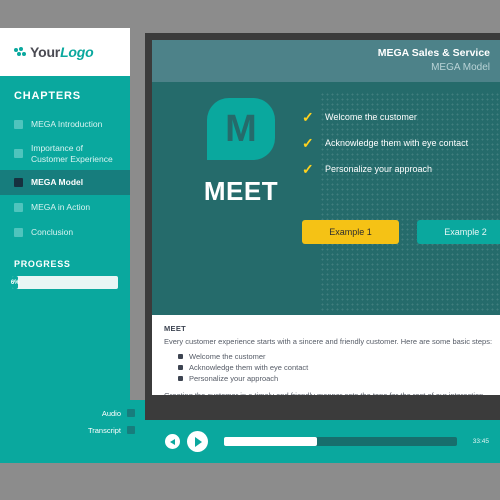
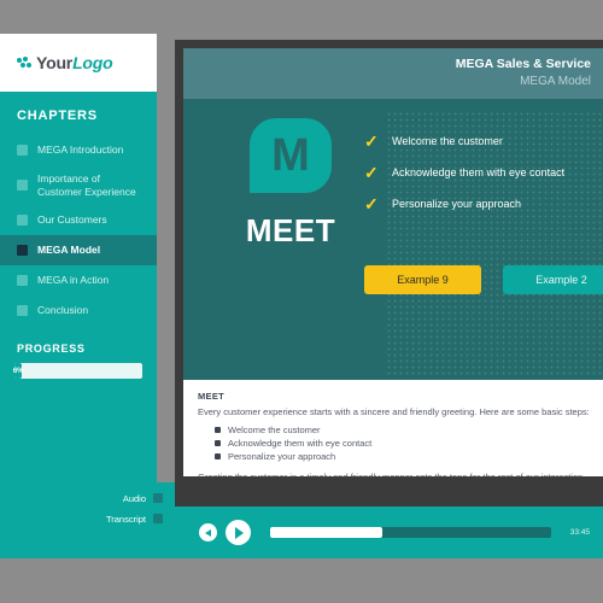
  YourLogo
  CHAPTERS
  MEGA Introduction
  Importance of Customer Experience
+ Our Customers
  MEGA Model
  MEGA in Action
  Conclusion
  PROGRESS
  Audio
  Transcript
  MEGA Sales & Service
  MEGA Model
  M
  MEET
  ✓
  Welcome the customer
  ✓
  Acknowledge them with eye contact
  ✓
  Personalize your approach
- Example 1
+ Example 9
  Example 2
  MEET
- Every customer experience starts with a sincere and friendly customer. Here are some basic steps:
+ Every customer experience starts with a sincere and friendly greeting. Here are some basic steps:
  Welcome the customer
  Acknowledge them with eye contact
  Personalize your approach
